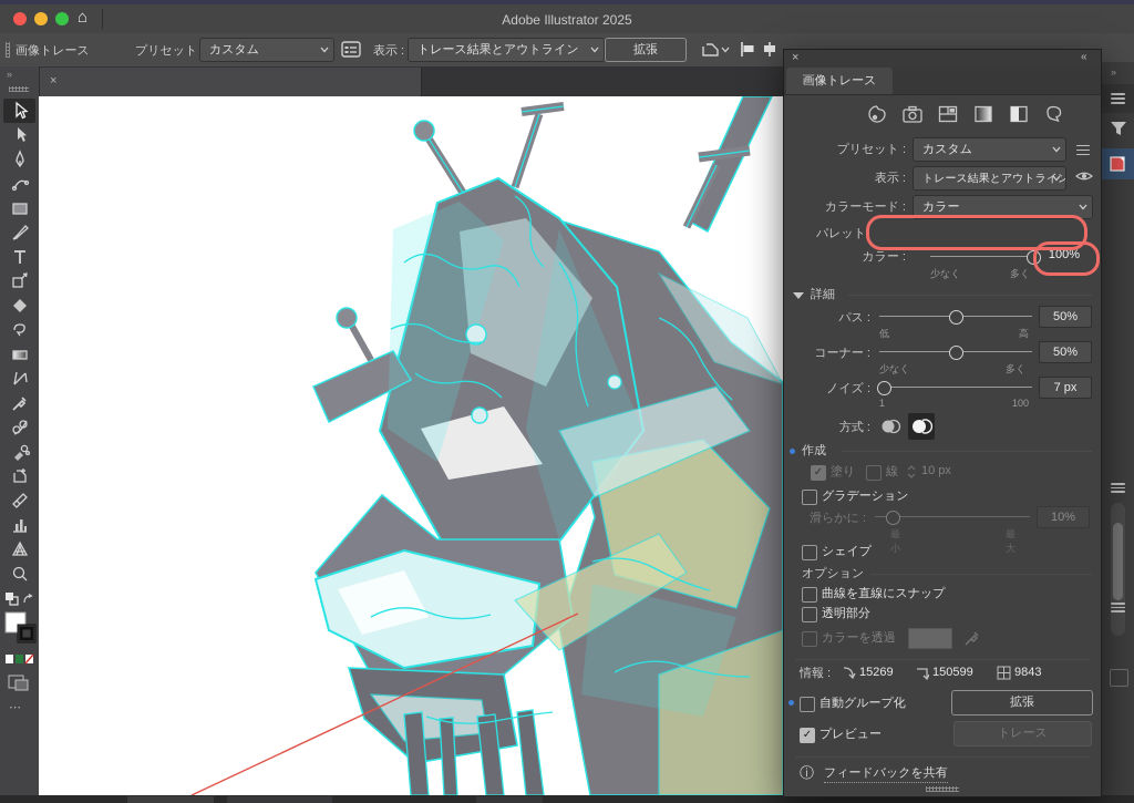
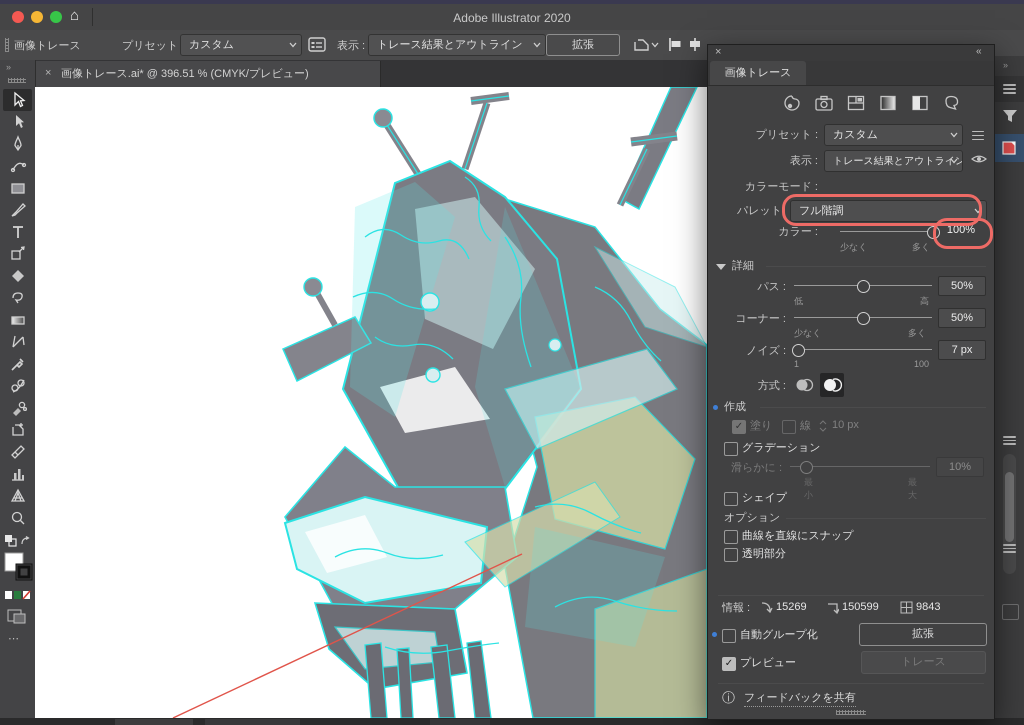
  ⌂
- Adobe Illustrator 2025
+ Adobe Illustrator 2020
  画像トレース
  プリセット
  カスタム
  表示 :
  トレース結果とアウトライン
  拡張
  ×
+ 画像トレース.ai* @ 396.51 % (CMYK/プレビュー)
  »
  ⋯
  »
  ×
  «
  画像トレース
  プリセット :
  カスタム
  表示 :
  トレース結果とアウトライン
  カラーモード :
- カラー
  パレット
+ フル階調
  カラー :
  100%
  少なく
  多く
  詳細
  パス :
  低
  高
  50%
  コーナー :
  少なく
  多く
  50%
  ノイズ :
  1
  100
  7 px
  方式 :
  作成
  ✓
  塗り
  線
  10 px
  グラデーション
  滑らかに :
  10%
  最小
  最大
  シェイプ
  オプション
  曲線を直線にスナップ
  透明部分
- カラーを透過
  情報 :
  15269
  150599
  9843
  自動グループ化
  拡張
  ✓
  プレビュー
  トレース
  ⓘ
  フィードバックを共有
